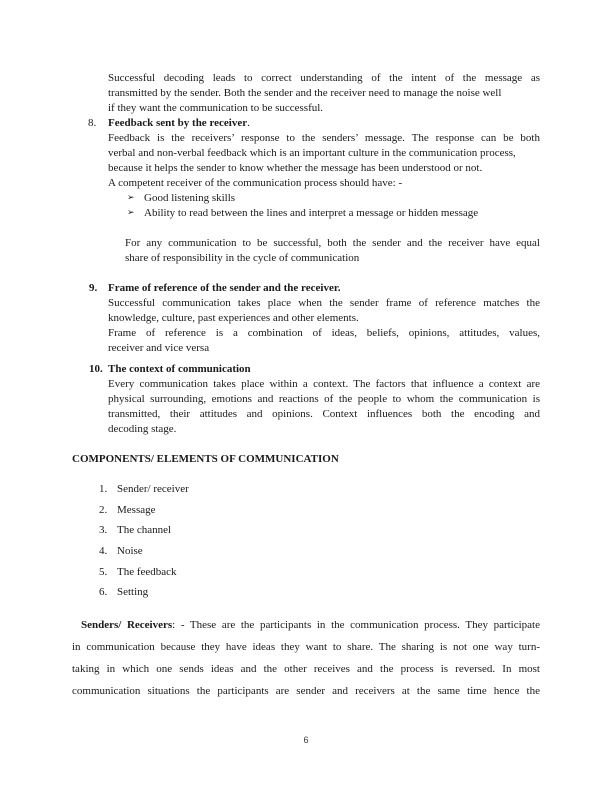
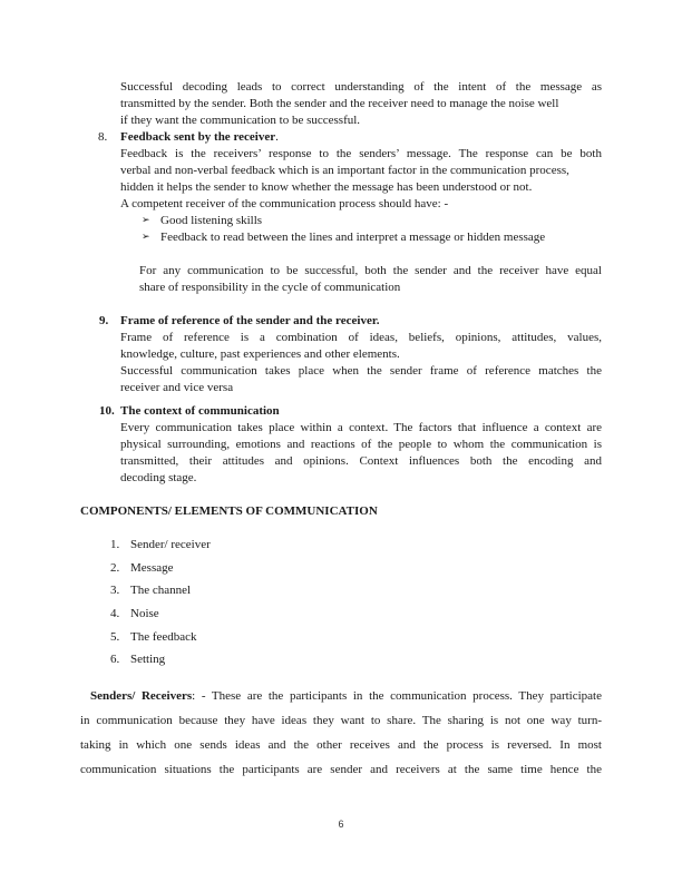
  Successful decoding leads to correct understanding of the intent of the message as
  transmitted by the sender. Both the sender and the receiver need to manage the noise well
  if they want the communication to be successful.
  8.
  Feedback sent by the receiver.
  Feedback is the receivers’ response to the senders’ message. The response can be both
- verbal and non-verbal feedback which is an important culture in the communication process,
+ verbal and non-verbal feedback which is an important factor in the communication process,
- because it helps the sender to know whether the message has been understood or not.
+ hidden it helps the sender to know whether the message has been understood or not.
  A competent receiver of the communication process should have: -
  ➢
  Good listening skills
  ➢
- Ability to read between the lines and interpret a message or hidden message
+ Feedback to read between the lines and interpret a message or hidden message
  For any communication to be successful, both the sender and the receiver have equal
  share of responsibility in the cycle of communication
  9.
  Frame of reference of the sender and the receiver.
- Successful communication takes place when the sender frame of reference matches the
+ Frame of reference is a combination of ideas, beliefs, opinions, attitudes, values,
  knowledge, culture, past experiences and other elements.
- Frame of reference is a combination of ideas, beliefs, opinions, attitudes, values,
+ Successful communication takes place when the sender frame of reference matches the
  receiver and vice versa
  10.
  The context of communication
  Every communication takes place within a context. The factors that influence a context are
  physical surrounding, emotions and reactions of the people to whom the communication is
  transmitted, their attitudes and opinions. Context influences both the encoding and
  decoding stage.
  COMPONENTS/ ELEMENTS OF COMMUNICATION
  1.
  Sender/ receiver
  2.
  Message
  3.
  The channel
  4.
  Noise
  5.
  The feedback
  6.
  Setting
  Senders/ Receivers: - These are the participants in the communication process. They participate
  in communication because they have ideas they want to share. The sharing is not one way turn-
  taking in which one sends ideas and the other receives and the process is reversed. In most
  communication situations the participants are sender and receivers at the same time hence the
  6
